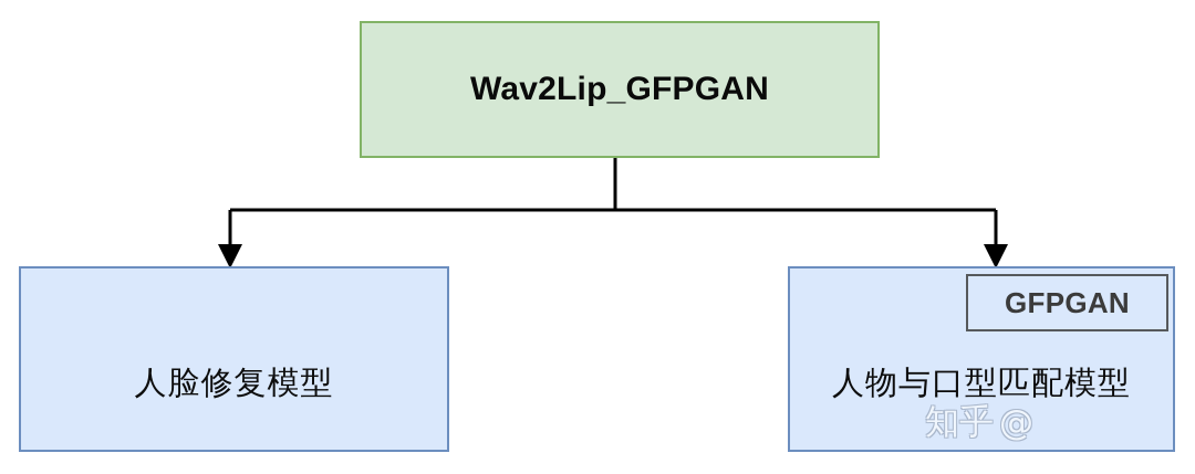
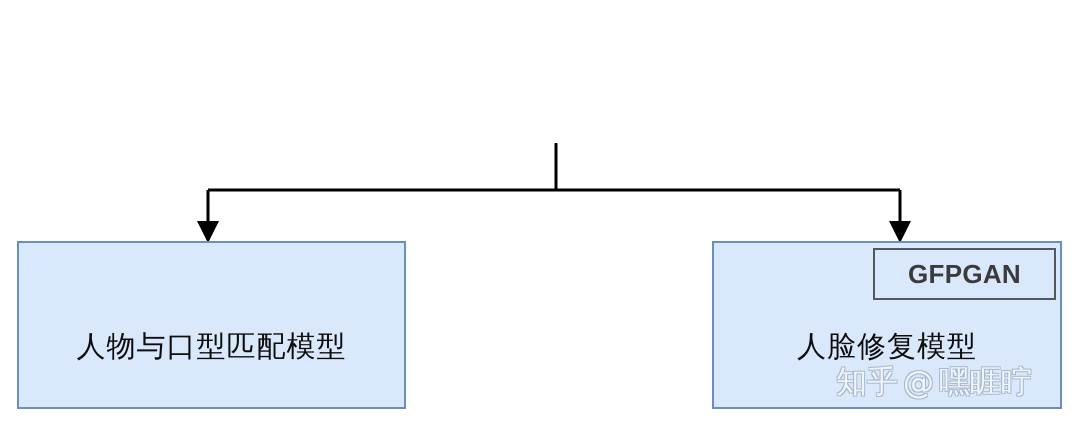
- Wav2Lip_GFPGAN
- 人脸修复模型
+ 人物与口型匹配模型
  GFPGAN
- 人物与口型匹配模型
+ 人脸修复模型
  知乎
  @
+ 嘿睚眝
